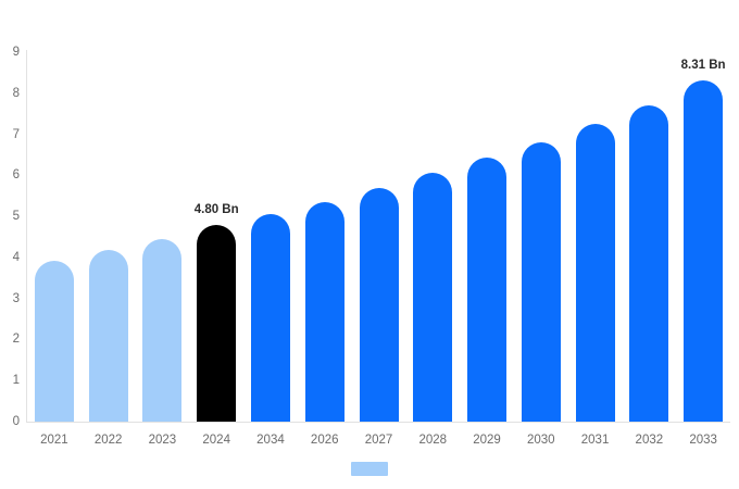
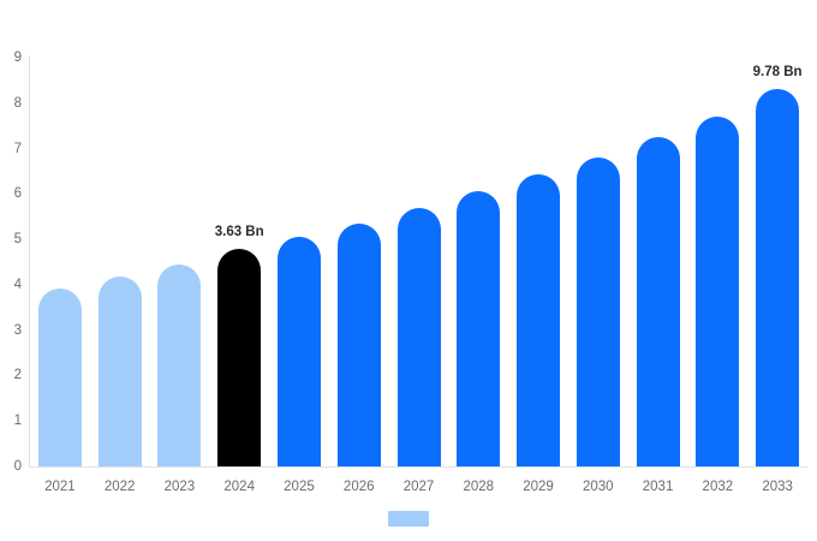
  0
  1
  2
  3
  4
  5
  6
  7
  8
  9
  2021
  2022
  2023
  2024
- 2034
+ 2025
  2026
  2027
  2028
  2029
  2030
  2031
  2032
  2033
- 4.80 Bn
+ 3.63 Bn
- 8.31 Bn
+ 9.78 Bn
